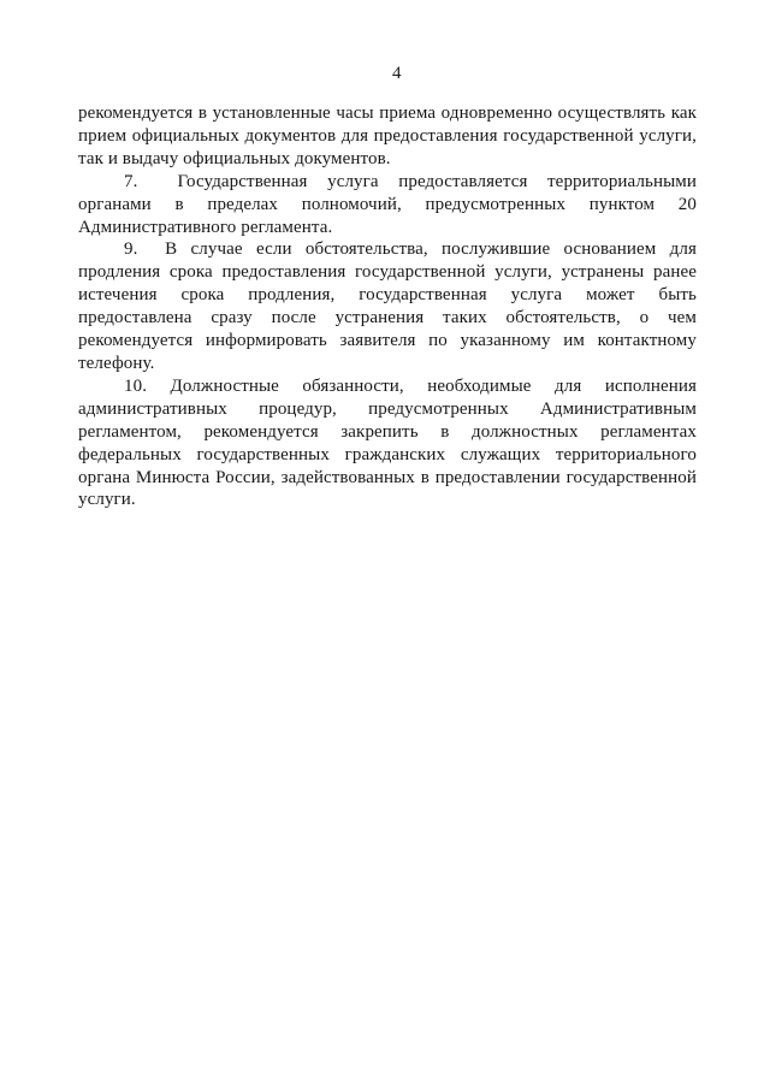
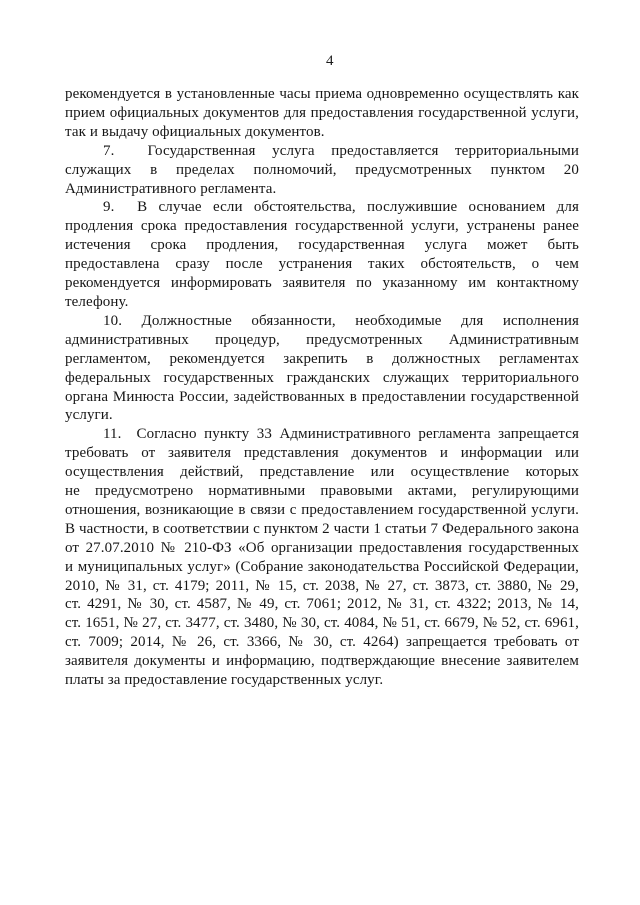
  4
  рекомендуется в установленные часы приема одновременно осуществлять как прием официальных документов для предоставления государственной услуги, так и выдачу официальных документов.
- 7. Государственная услуга предоставляется территориальными органами в пределах полномочий, предусмотренных пунктом 20 Административного регламента.
+ 7. Государственная услуга предоставляется территориальными служащих в пределах полномочий, предусмотренных пунктом 20 Административного регламента.
  9. В случае если обстоятельства, послужившие основанием для продления срока предоставления государственной услуги, устранены ранее истечения срока продления, государственная услуга может быть предоставлена сразу после устранения таких обстоятельств, о чем рекомендуется информировать заявителя по указанному им контактному телефону.
  10. Должностные обязанности, необходимые для исполнения административных процедур, предусмотренных Административным регламентом, рекомендуется закрепить в должностных регламентах федеральных государственных гражданских служащих территориального органа Минюста России, задействованных в предоставлении государственной услуги.
+ 11. Согласно пункту 33 Административного регламента запрещается требовать от заявителя представления документов и информации или осуществления действий, представление или осуществление которых не предусмотрено нормативными правовыми актами, регулирующими отношения, возникающие в связи с предоставлением государственной услуги. В частности, в соответствии с пунктом 2 части 1 статьи 7 Федерального закона от 27.07.2010 № 210-ФЗ «Об организации предоставления государственных и муниципальных услуг» (Собрание законодательства Российской Федерации, 2010, № 31, ст. 4179; 2011, № 15, ст. 2038, № 27, ст. 3873, ст. 3880, № 29, ст. 4291, № 30, ст. 4587, № 49, ст. 7061; 2012, № 31, ст. 4322; 2013, № 14, ст. 1651, № 27, ст. 3477, ст. 3480, № 30, ст. 4084, № 51, ст. 6679, № 52, ст. 6961, ст. 7009; 2014, № 26, ст. 3366, № 30, ст. 4264) запрещается требовать от заявителя документы и информацию, подтверждающие внесение заявителем платы за предоставление государственных услуг.
